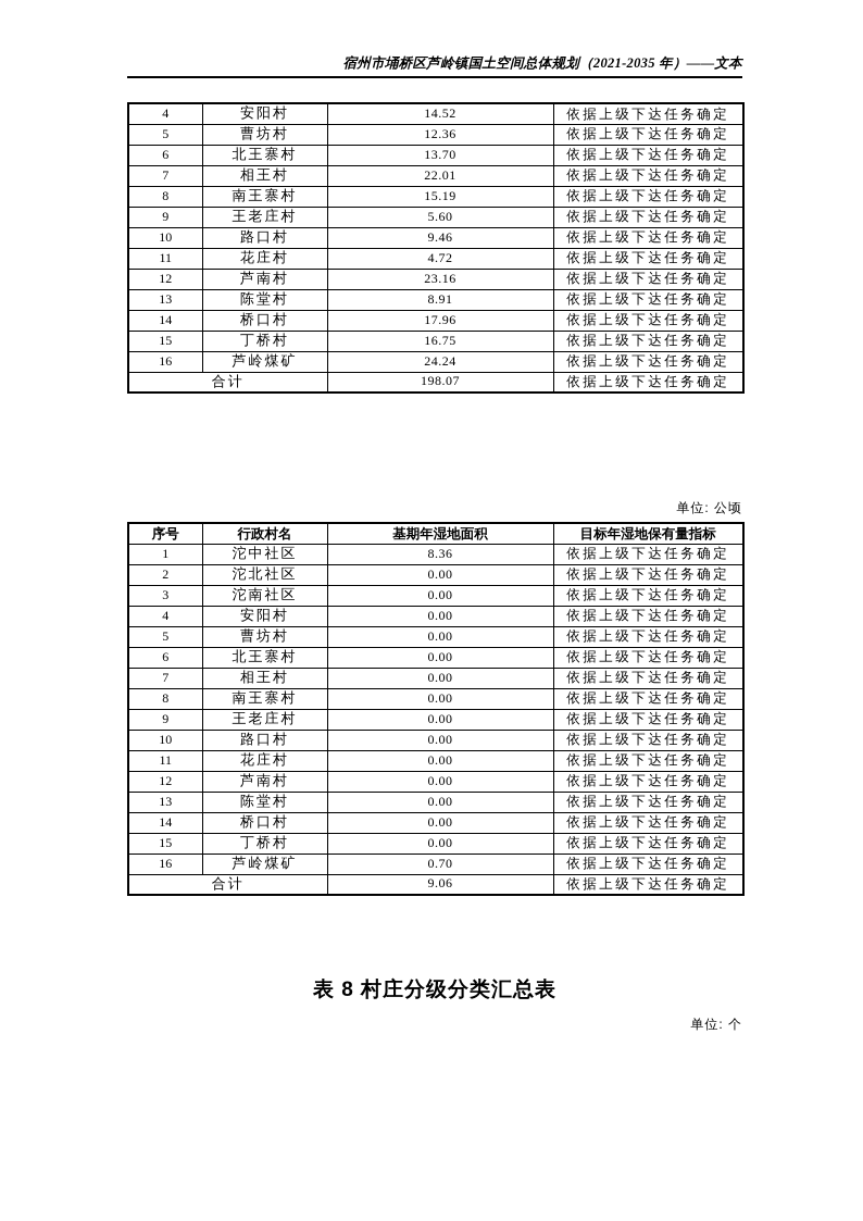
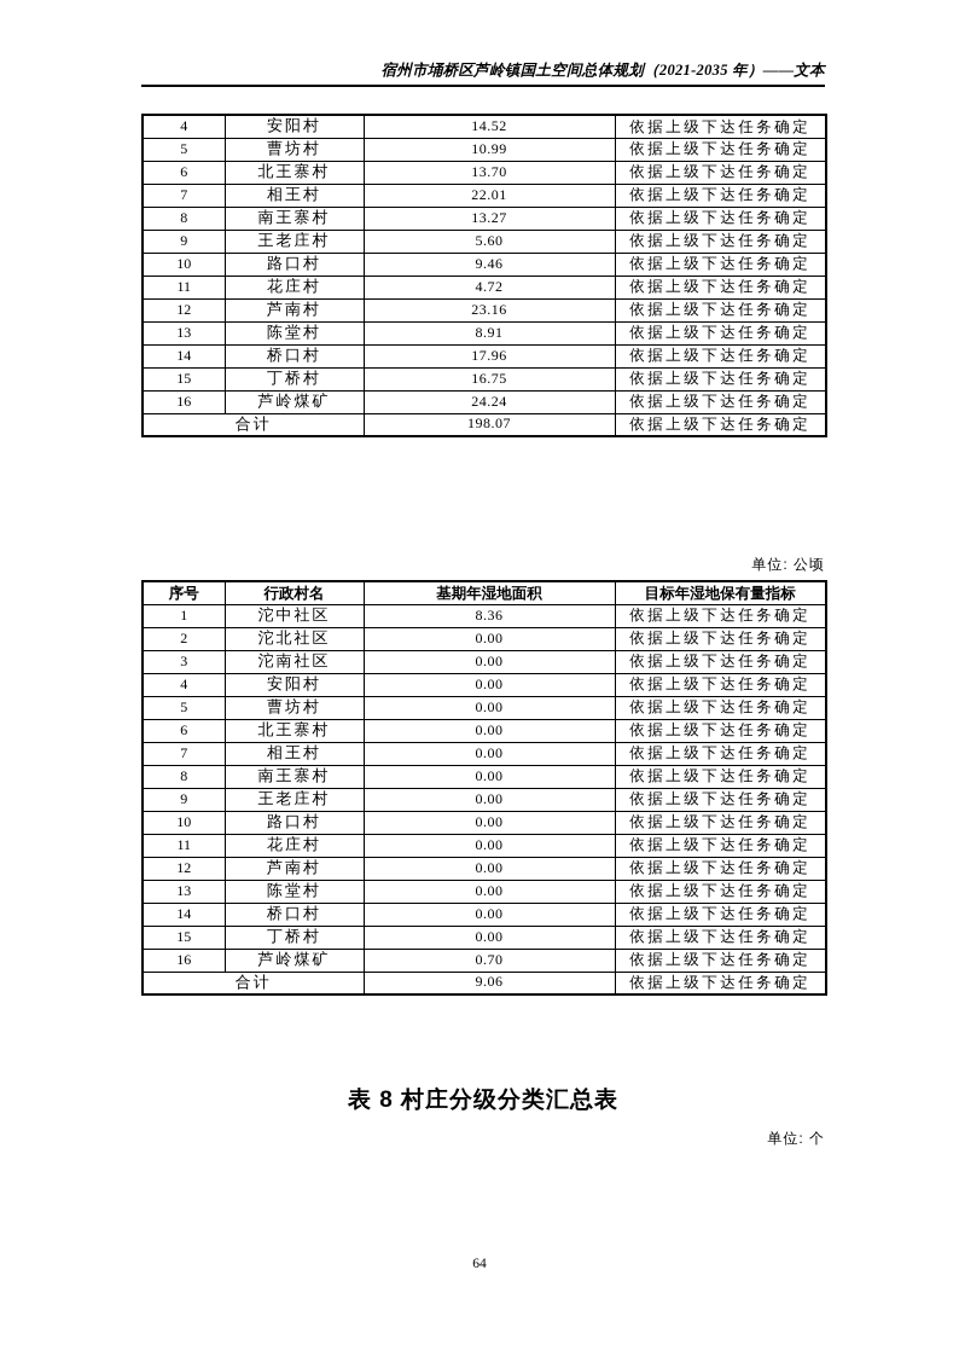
  宿州市埇桥区芦岭镇国土空间总体规划（2021-2035 年）——文本
  4	安阳村	14.52	依据上级下达任务确定
- 5	曹坊村	12.36	依据上级下达任务确定
+ 5	曹坊村	10.99	依据上级下达任务确定
  6	北王寨村	13.70	依据上级下达任务确定
  7	相王村	22.01	依据上级下达任务确定
- 8	南王寨村	15.19	依据上级下达任务确定
+ 8	南王寨村	13.27	依据上级下达任务确定
  9	王老庄村	5.60	依据上级下达任务确定
  10	路口村	9.46	依据上级下达任务确定
  11	花庄村	4.72	依据上级下达任务确定
  12	芦南村	23.16	依据上级下达任务确定
  13	陈堂村	8.91	依据上级下达任务确定
  14	桥口村	17.96	依据上级下达任务确定
  15	丁桥村	16.75	依据上级下达任务确定
  16	芦岭煤矿	24.24	依据上级下达任务确定
  合计	198.07	依据上级下达任务确定
  单位: 公顷
  序号	行政村名	基期年湿地面积	目标年湿地保有量指标
  1	沱中社区	8.36	依据上级下达任务确定
  2	沱北社区	0.00	依据上级下达任务确定
  3	沱南社区	0.00	依据上级下达任务确定
  4	安阳村	0.00	依据上级下达任务确定
  5	曹坊村	0.00	依据上级下达任务确定
  6	北王寨村	0.00	依据上级下达任务确定
  7	相王村	0.00	依据上级下达任务确定
  8	南王寨村	0.00	依据上级下达任务确定
  9	王老庄村	0.00	依据上级下达任务确定
  10	路口村	0.00	依据上级下达任务确定
  11	花庄村	0.00	依据上级下达任务确定
  12	芦南村	0.00	依据上级下达任务确定
  13	陈堂村	0.00	依据上级下达任务确定
  14	桥口村	0.00	依据上级下达任务确定
  15	丁桥村	0.00	依据上级下达任务确定
  16	芦岭煤矿	0.70	依据上级下达任务确定
  合计	9.06	依据上级下达任务确定
  表 8 村庄分级分类汇总表
  单位: 个
+ 64
